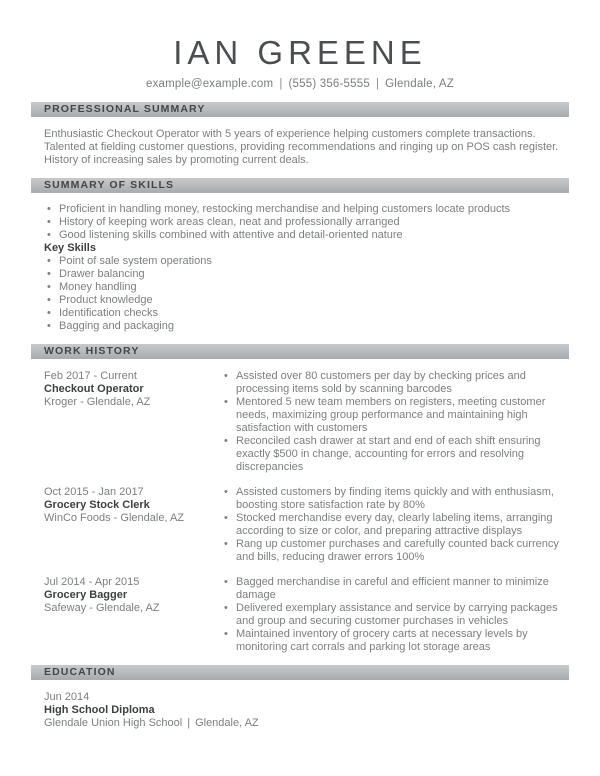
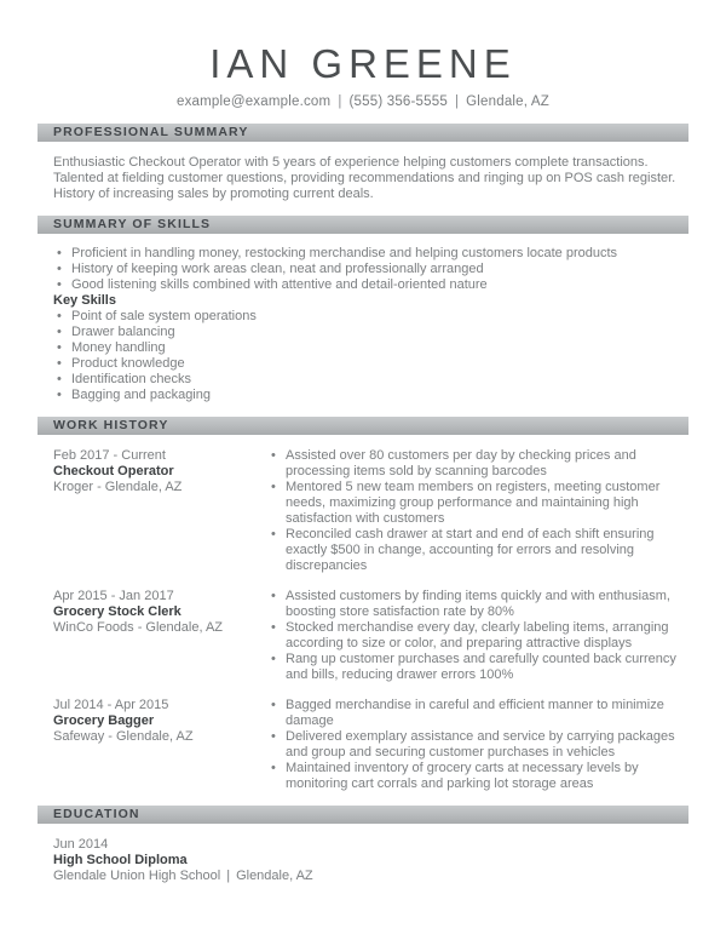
  IAN GREENE
  example@example.com | (555) 356-5555 | Glendale, AZ
  PROFESSIONAL SUMMARY
  Enthusiastic Checkout Operator with 5 years of experience helping customers complete transactions. Talented at fielding customer questions, providing recommendations and ringing up on POS cash register. History of increasing sales by promoting current deals.
  SUMMARY OF SKILLS
  Proficient in handling money, restocking merchandise and helping customers locate products
  History of keeping work areas clean, neat and professionally arranged
  Good listening skills combined with attentive and detail-oriented nature
  Key Skills
  Point of sale system operations
  Drawer balancing
  Money handling
  Product knowledge
  Identification checks
  Bagging and packaging
  WORK HISTORY
  Feb 2017 - Current
  Checkout Operator
  Kroger - Glendale, AZ
  Assisted over 80 customers per day by checking prices and processing items sold by scanning barcodes
  Mentored 5 new team members on registers, meeting customer needs, maximizing group performance and maintaining high satisfaction with customers
  Reconciled cash drawer at start and end of each shift ensuring exactly $500 in change, accounting for errors and resolving discrepancies
- Oct 2015 - Jan 2017
+ Apr 2015 - Jan 2017
  Grocery Stock Clerk
  WinCo Foods - Glendale, AZ
  Assisted customers by finding items quickly and with enthusiasm, boosting store satisfaction rate by 80%
  Stocked merchandise every day, clearly labeling items, arranging according to size or color, and preparing attractive displays
  Rang up customer purchases and carefully counted back currency and bills, reducing drawer errors 100%
  Jul 2014 - Apr 2015
  Grocery Bagger
  Safeway - Glendale, AZ
  Bagged merchandise in careful and efficient manner to minimize damage
  Delivered exemplary assistance and service by carrying packages and group and securing customer purchases in vehicles
  Maintained inventory of grocery carts at necessary levels by monitoring cart corrals and parking lot storage areas
  EDUCATION
  Jun 2014
  High School Diploma
  Glendale Union High School | Glendale, AZ
